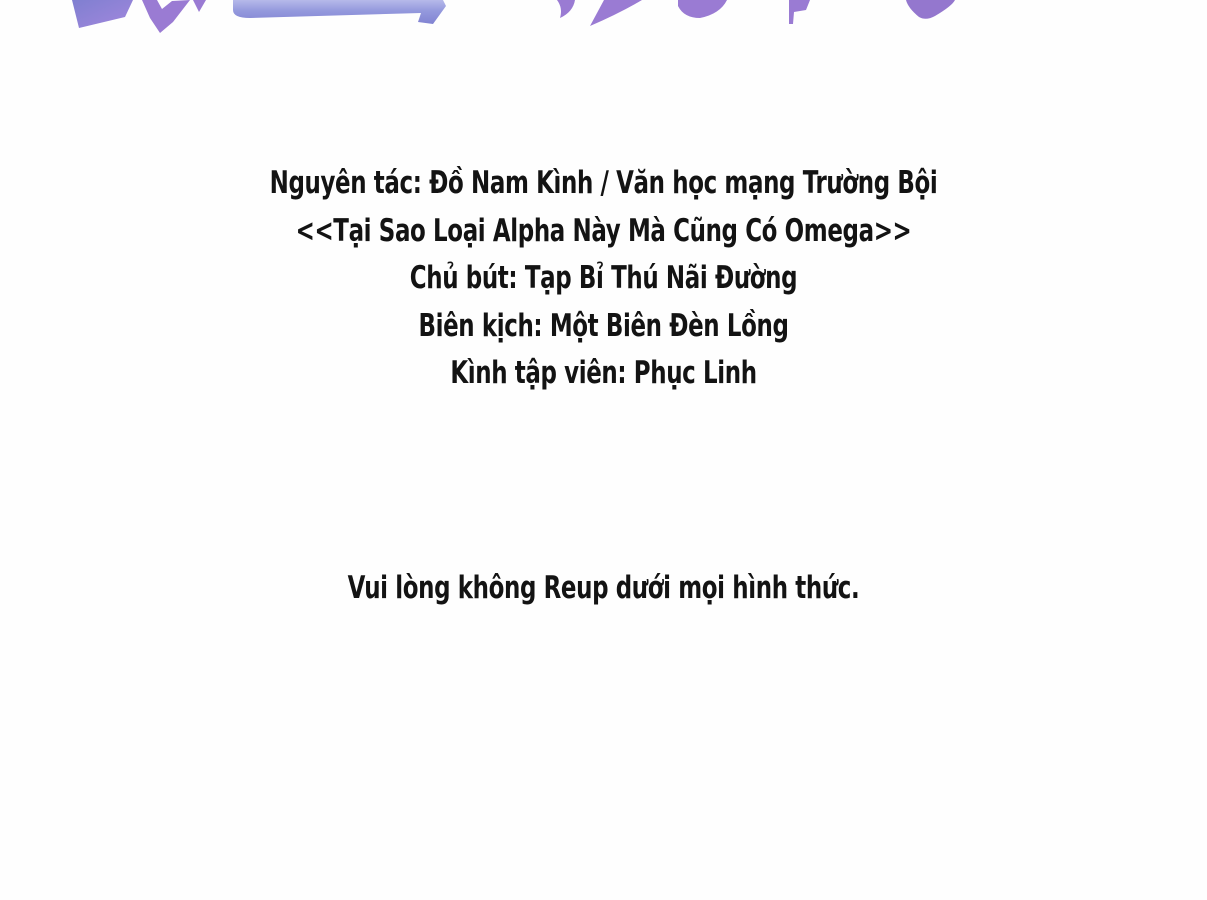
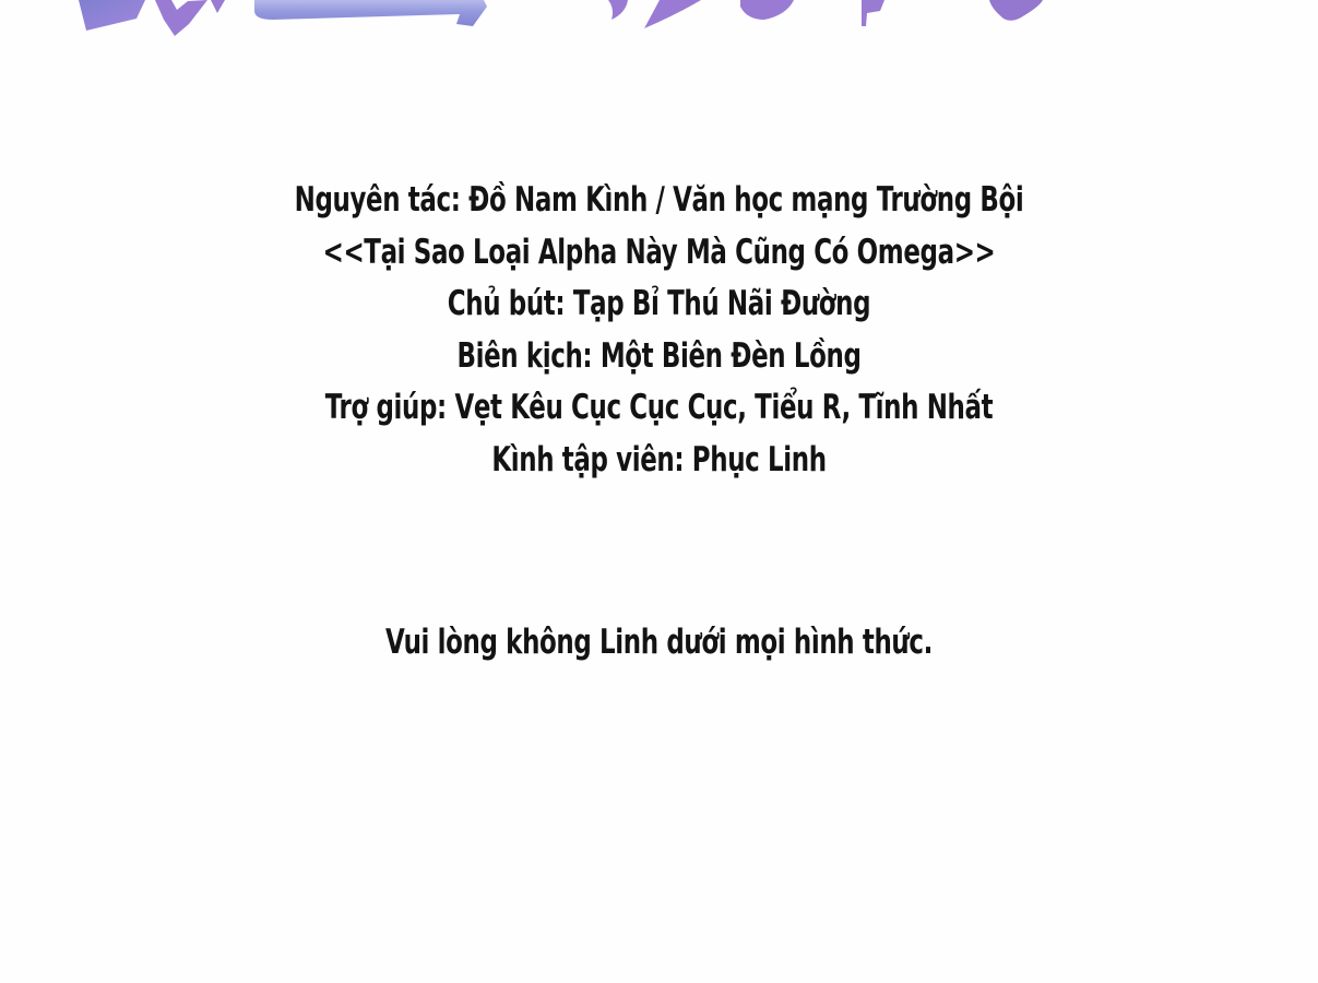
  Nguyên tác: Đồ Nam Kình / Văn học mạng Trường Bội
  <<Tại Sao Loại Alpha Này Mà Cũng Có Omega>>
  Chủ bút: Tạp Bỉ Thú Nãi Đường
  Biên kịch: Một Biên Đèn Lồng
+ Trợ giúp: Vẹt Kêu Cục Cục Cục, Tiểu R, Tĩnh Nhất
  Kình tập viên: Phục Linh
- Vui lòng không Reup dưới mọi hình thức.
+ Vui lòng không Linh dưới mọi hình thức.
